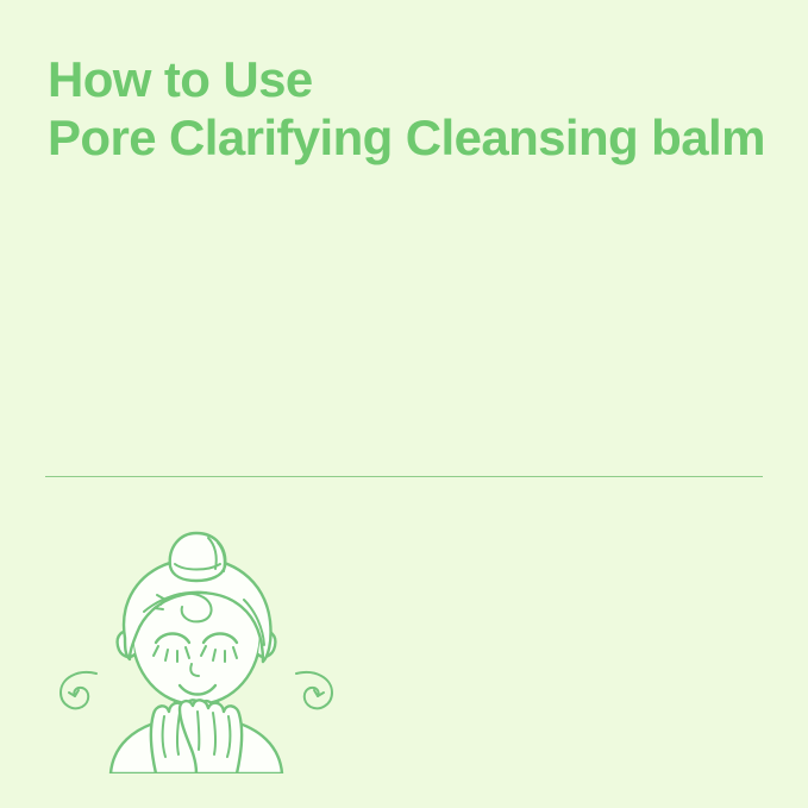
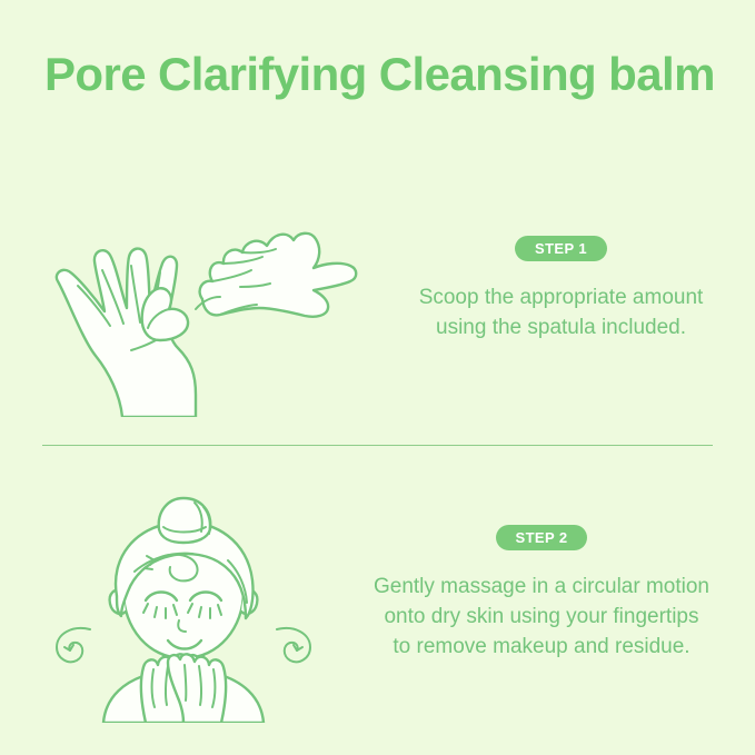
- How to Use
  Pore Clarifying Cleansing balm
+ STEP 1
+ Scoop the appropriate amount
+ using the spatula included.
+ STEP 2
+ Gently massage in a circular motion
+ onto dry skin using your fingertips
+ to remove makeup and residue.
